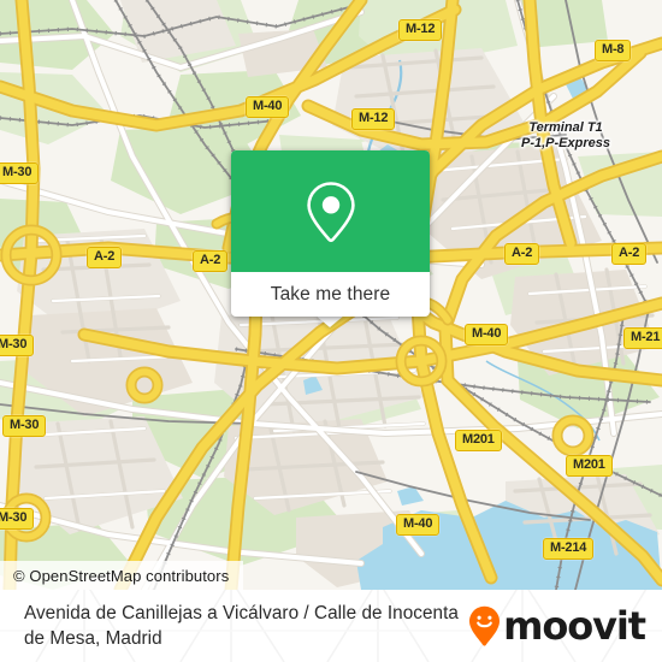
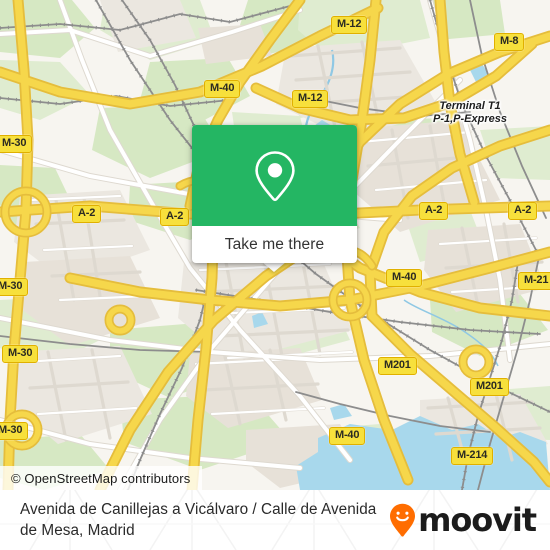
  M-12
  M-8
  M-12
  M-40
  A-2
  A-2
  A-2
  A-2
  M-30
  M-30
  M-30
  M-30
  M-40
  M-21
  M201
  M201
  M-40
  M-214
  Terminal T1
  P-1,P-Express
  Take me there
  © OpenStreetMap contributors
- Avenida de Canillejas a Vicálvaro / Calle de Inocenta de Mesa, Madrid
+ Avenida de Canillejas a Vicálvaro / Calle de Avenida de Mesa, Madrid
  moovit
